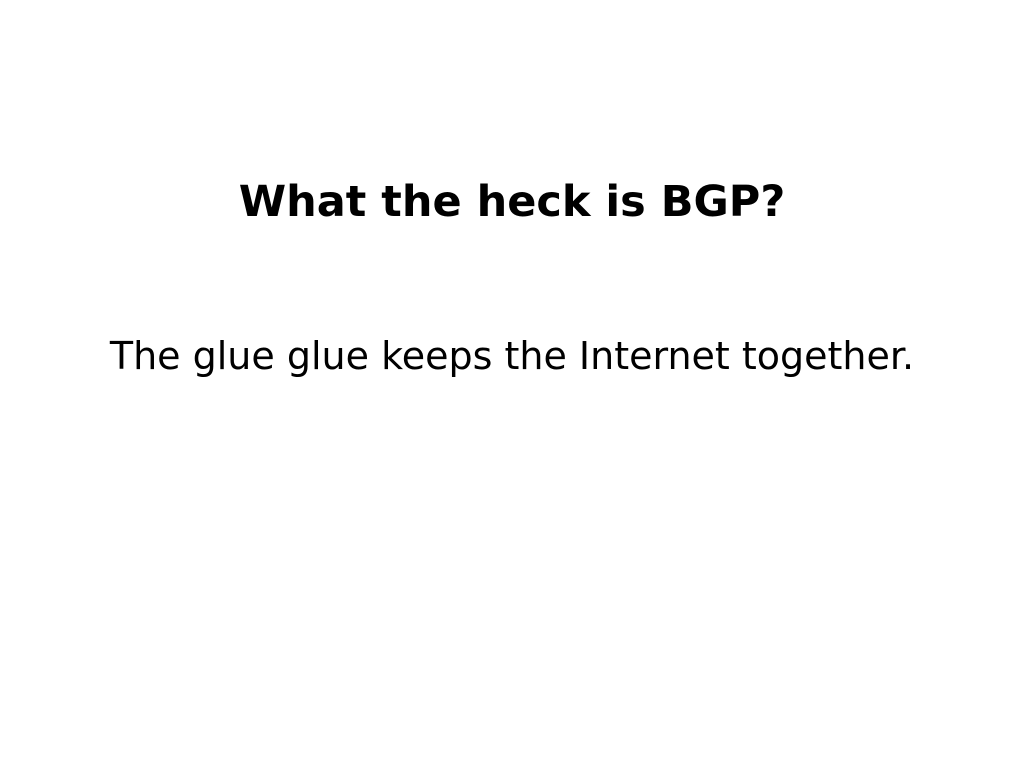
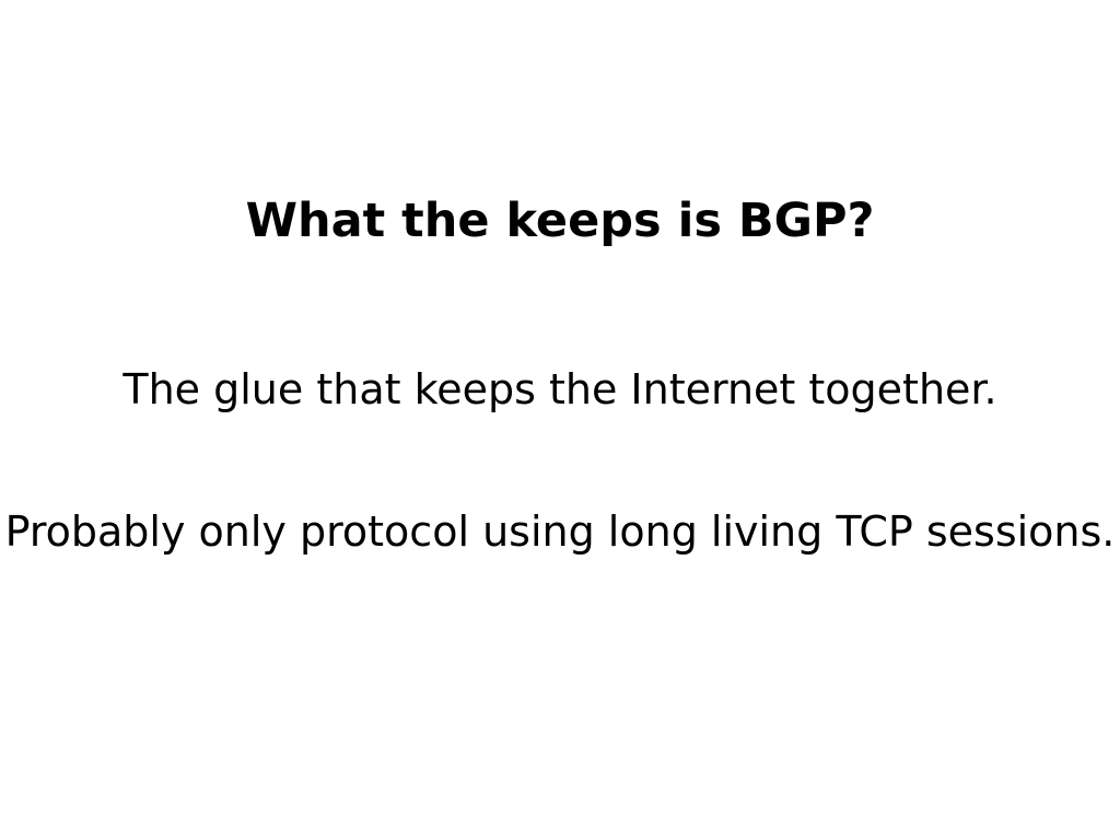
- What the heck is BGP?
+ What the keeps is BGP?
- The glue glue keeps the Internet together.
+ The glue that keeps the Internet together.
+ Probably only protocol using long living TCP sessions.
